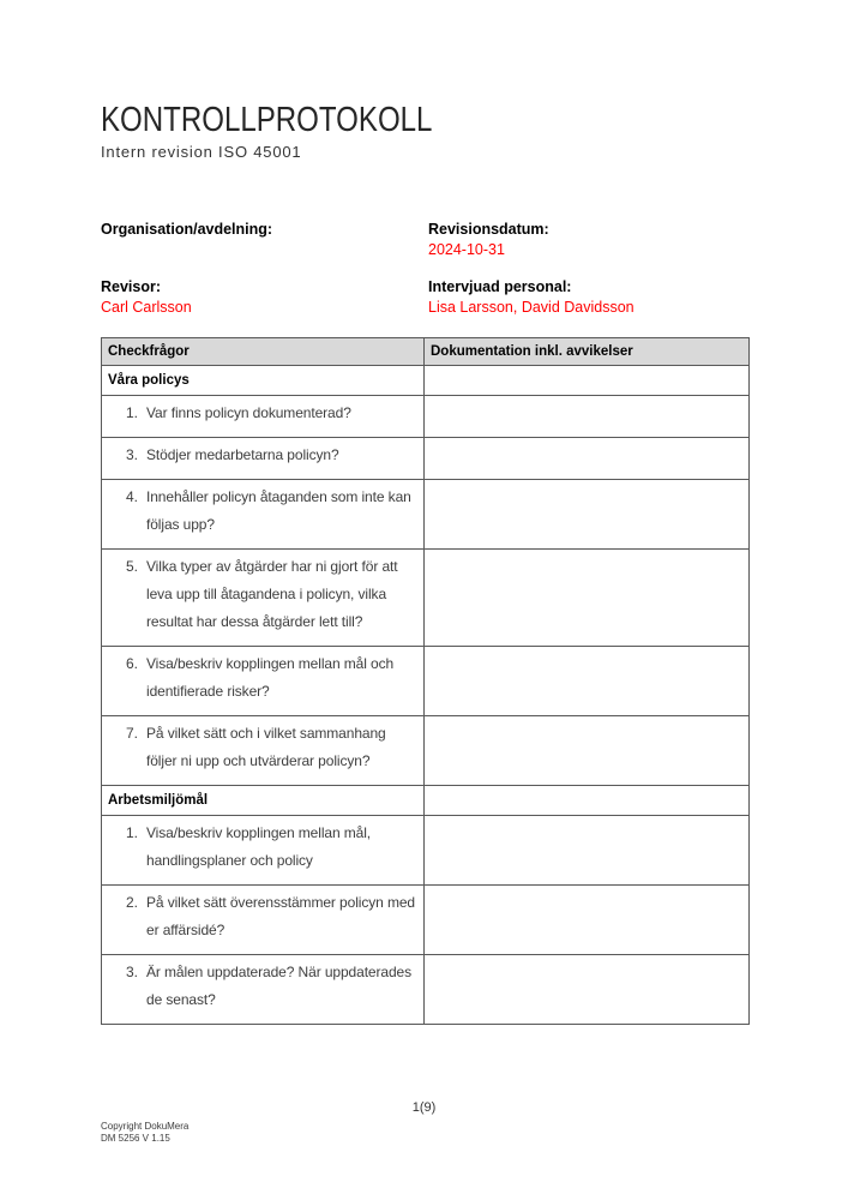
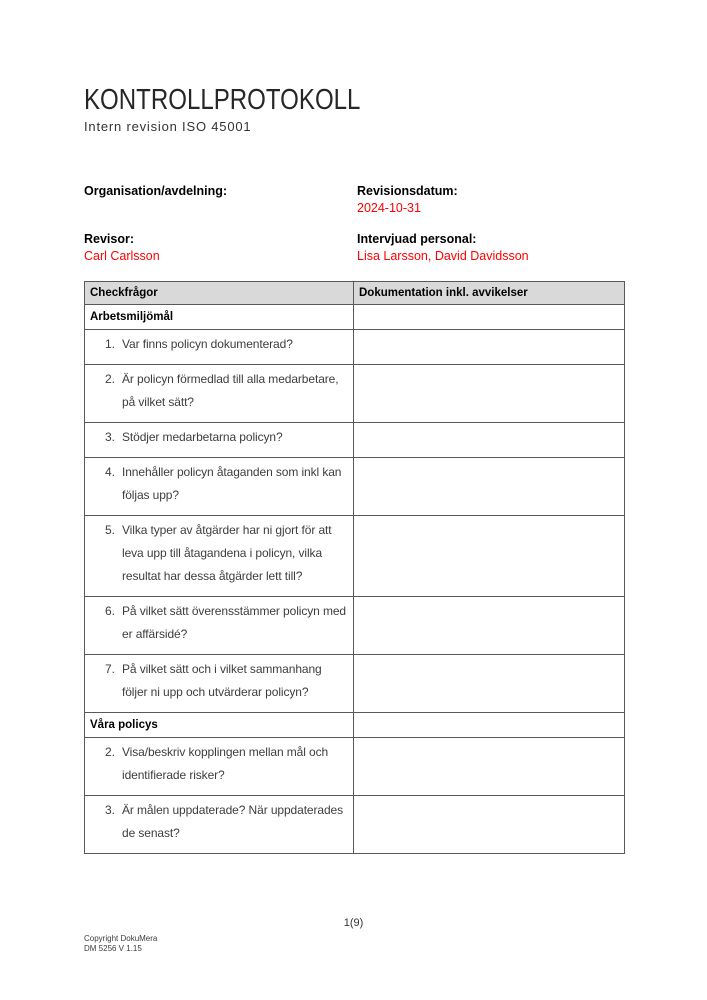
  KONTROLLPROTOKOLL
  Intern revision ISO 45001
  Organisation/avdelning:
  Revisionsdatum:
  2024-10-31
  Revisor:
  Carl Carlsson
  Intervjuad personal:
  Lisa Larsson, David Davidsson
  Checkfrågor	Dokumentation inkl. avvikelser
- Våra policys
+ Arbetsmiljömål
  1. Var finns policyn dokumenterad?
+ 2. Är policyn förmedlad till alla medarbetare, på vilket sätt?
  3. Stödjer medarbetarna policyn?
- 4. Innehåller policyn åtaganden som inte kan följas upp?
+ 4. Innehåller policyn åtaganden som inkl kan följas upp?
  5. Vilka typer av åtgärder har ni gjort för att leva upp till åtagandena i policyn, vilka resultat har dessa åtgärder lett till?
- 6. Visa/beskriv kopplingen mellan mål och identifierade risker?
+ 6. På vilket sätt överensstämmer policyn med er affärsidé?
  7. På vilket sätt och i vilket sammanhang följer ni upp och utvärderar policyn?
- Arbetsmiljömål
+ Våra policys
- 1. Visa/beskriv kopplingen mellan mål, handlingsplaner och policy
- 2. På vilket sätt överensstämmer policyn med er affärsidé?
+ 2. Visa/beskriv kopplingen mellan mål och identifierade risker?
  3. Är målen uppdaterade? När uppdaterades de senast?
  1(9)
  Copyright DokuMera
  DM 5256 V 1.15
